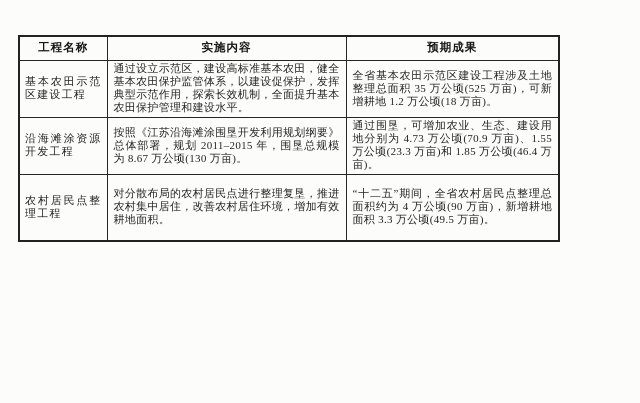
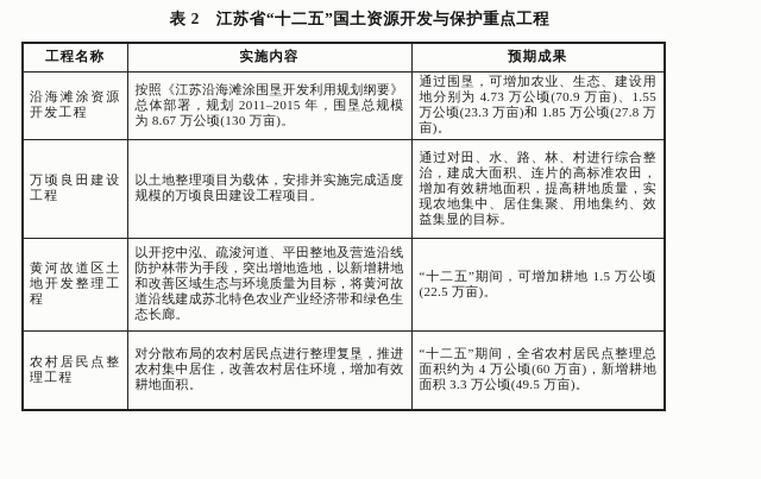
+ 表 2 江苏省“十二五”国土资源开发与保护重点工程
  工程名称	实施内容	预期成果
- 基本农田示范区建设工程	通过设立示范区，建设高标准基本农田，健全基本农田保护监管体系，以建设促保护，发挥典型示范作用，探索长效机制，全面提升基本农田保护管理和建设水平。	全省基本农田示范区建设工程涉及土地整理总面积 35 万公顷(525 万亩)，可新增耕地 1.2 万公顷(18 万亩)。
- 沿海滩涂资源开发工程	按照《江苏沿海滩涂围垦开发利用规划纲要》总体部署，规划 2011–2015 年，围垦总规模为 8.67 万公顷(130 万亩)。	通过围垦，可增加农业、生态、建设用地分别为 4.73 万公顷(70.9 万亩)、1.55 万公顷(23.3 万亩)和 1.85 万公顷(46.4 万亩)。
+ 沿海滩涂资源开发工程	按照《江苏沿海滩涂围垦开发利用规划纲要》总体部署，规划 2011–2015 年，围垦总规模为 8.67 万公顷(130 万亩)。	通过围垦，可增加农业、生态、建设用地分别为 4.73 万公顷(70.9 万亩)、1.55 万公顷(23.3 万亩)和 1.85 万公顷(27.8 万亩)。
+ 万顷良田建设工程	以土地整理项目为载体，安排并实施完成适度规模的万顷良田建设工程项目。	通过对田、水、路、林、村进行综合整治，建成大面积、连片的高标准农田，增加有效耕地面积，提高耕地质量，实现农地集中、居住集聚、用地集约、效益集显的目标。
+ 黄河故道区土地开发整理工程	以开挖中泓、疏浚河道、平田整地及营造沿线防护林带为手段，突出增地造地，以新增耕地和改善区域生态与环境质量为目标，将黄河故道沿线建成苏北特色农业产业经济带和绿色生态长廊。	“十二五”期间，可增加耕地 1.5 万公顷(22.5 万亩)。
- 农村居民点整理工程	对分散布局的农村居民点进行整理复垦，推进农村集中居住，改善农村居住环境，增加有效耕地面积。	“十二五”期间，全省农村居民点整理总面积约为 4 万公顷(90 万亩)，新增耕地面积 3.3 万公顷(49.5 万亩)。
+ 农村居民点整理工程	对分散布局的农村居民点进行整理复垦，推进农村集中居住，改善农村居住环境，增加有效耕地面积。	“十二五”期间，全省农村居民点整理总面积约为 4 万公顷(60 万亩)，新增耕地面积 3.3 万公顷(49.5 万亩)。
